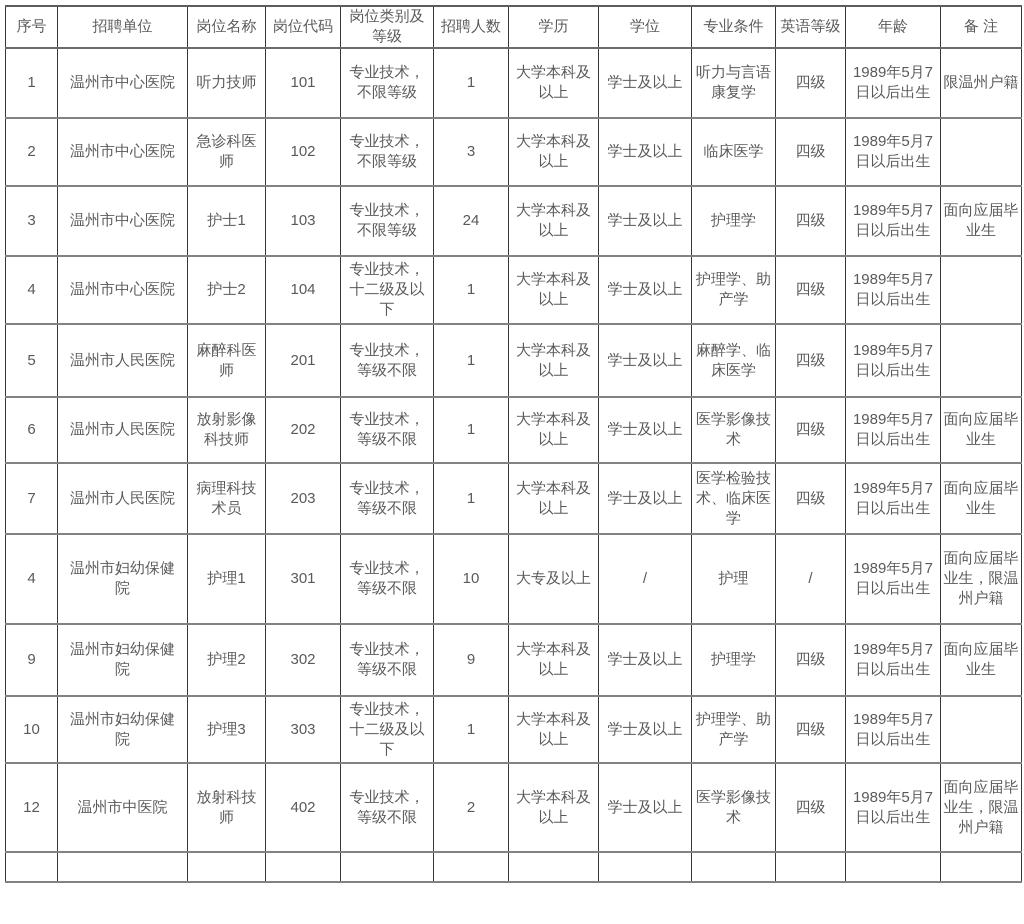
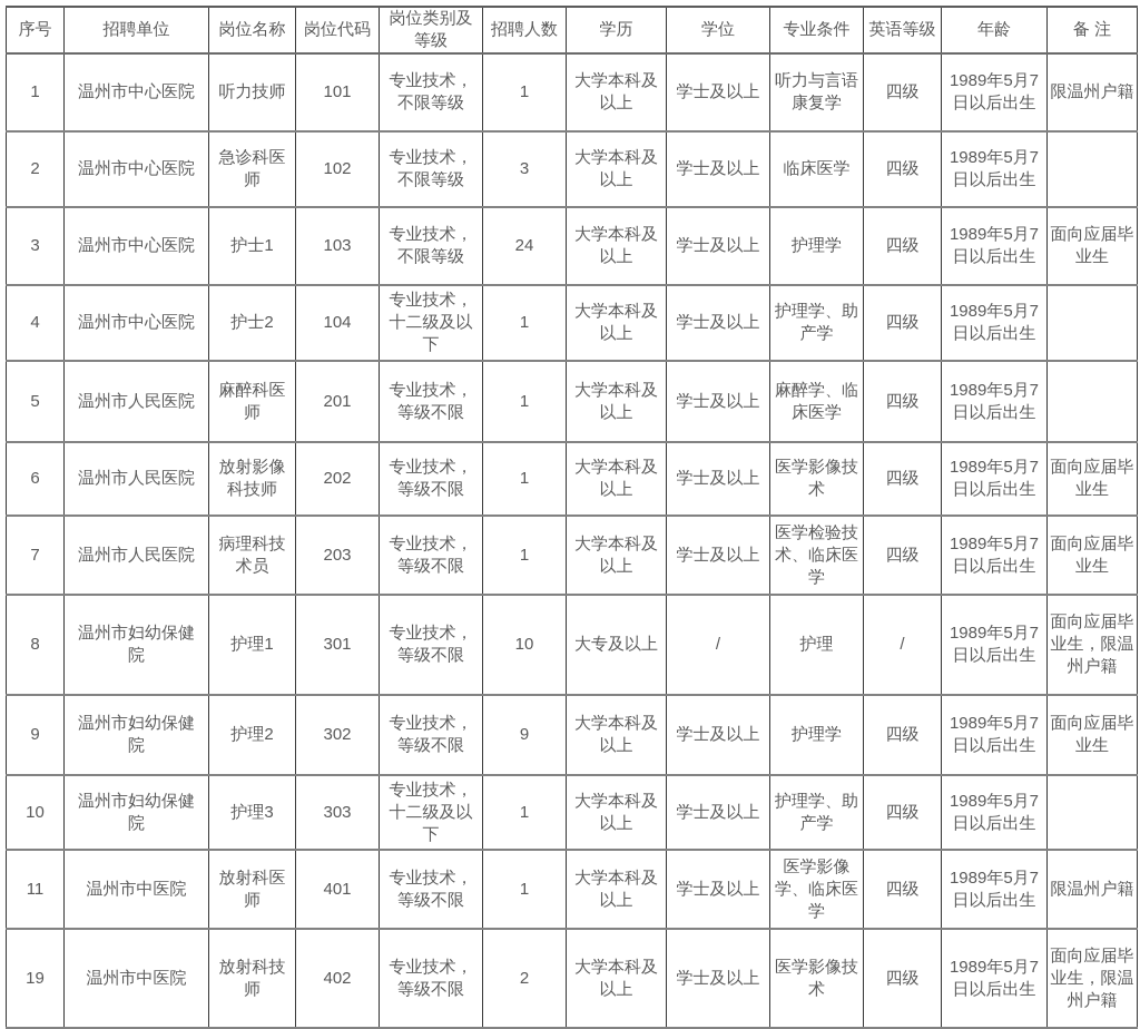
  序号	招聘单位	岗位名称	岗位代码	岗位类别及等级	招聘人数	学历	学位	专业条件	英语等级	年龄	备 注
  1	温州市中心医院	听力技师	101	专业技术，不限等级	1	大学本科及以上	学士及以上	听力与言语康复学	四级	1989年5月7日以后出生	限温州户籍
  2	温州市中心医院	急诊科医师	102	专业技术，不限等级	3	大学本科及以上	学士及以上	临床医学	四级	1989年5月7日以后出生
  3	温州市中心医院	护士1	103	专业技术，不限等级	24	大学本科及以上	学士及以上	护理学	四级	1989年5月7日以后出生	面向应届毕业生
  4	温州市中心医院	护士2	104	专业技术，十二级及以下	1	大学本科及以上	学士及以上	护理学、助产学	四级	1989年5月7日以后出生
  5	温州市人民医院	麻醉科医师	201	专业技术，等级不限	1	大学本科及以上	学士及以上	麻醉学、临床医学	四级	1989年5月7日以后出生
  6	温州市人民医院	放射影像科技师	202	专业技术，等级不限	1	大学本科及以上	学士及以上	医学影像技术	四级	1989年5月7日以后出生	面向应届毕业生
  7	温州市人民医院	病理科技术员	203	专业技术，等级不限	1	大学本科及以上	学士及以上	医学检验技术、临床医学	四级	1989年5月7日以后出生	面向应届毕业生
- 4	温州市妇幼保健院	护理1	301	专业技术，等级不限	10	大专及以上	/	护理	/	1989年5月7日以后出生	面向应届毕业生，限温州户籍
+ 8	温州市妇幼保健院	护理1	301	专业技术，等级不限	10	大专及以上	/	护理	/	1989年5月7日以后出生	面向应届毕业生，限温州户籍
  9	温州市妇幼保健院	护理2	302	专业技术，等级不限	9	大学本科及以上	学士及以上	护理学	四级	1989年5月7日以后出生	面向应届毕业生
  10	温州市妇幼保健院	护理3	303	专业技术，十二级及以下	1	大学本科及以上	学士及以上	护理学、助产学	四级	1989年5月7日以后出生
+ 11	温州市中医院	放射科医师	401	专业技术，等级不限	1	大学本科及以上	学士及以上	医学影像学、临床医学	四级	1989年5月7日以后出生	限温州户籍
- 12	温州市中医院	放射科技师	402	专业技术，等级不限	2	大学本科及以上	学士及以上	医学影像技术	四级	1989年5月7日以后出生	面向应届毕业生，限温州户籍
+ 19	温州市中医院	放射科技师	402	专业技术，等级不限	2	大学本科及以上	学士及以上	医学影像技术	四级	1989年5月7日以后出生	面向应届毕业生，限温州户籍
